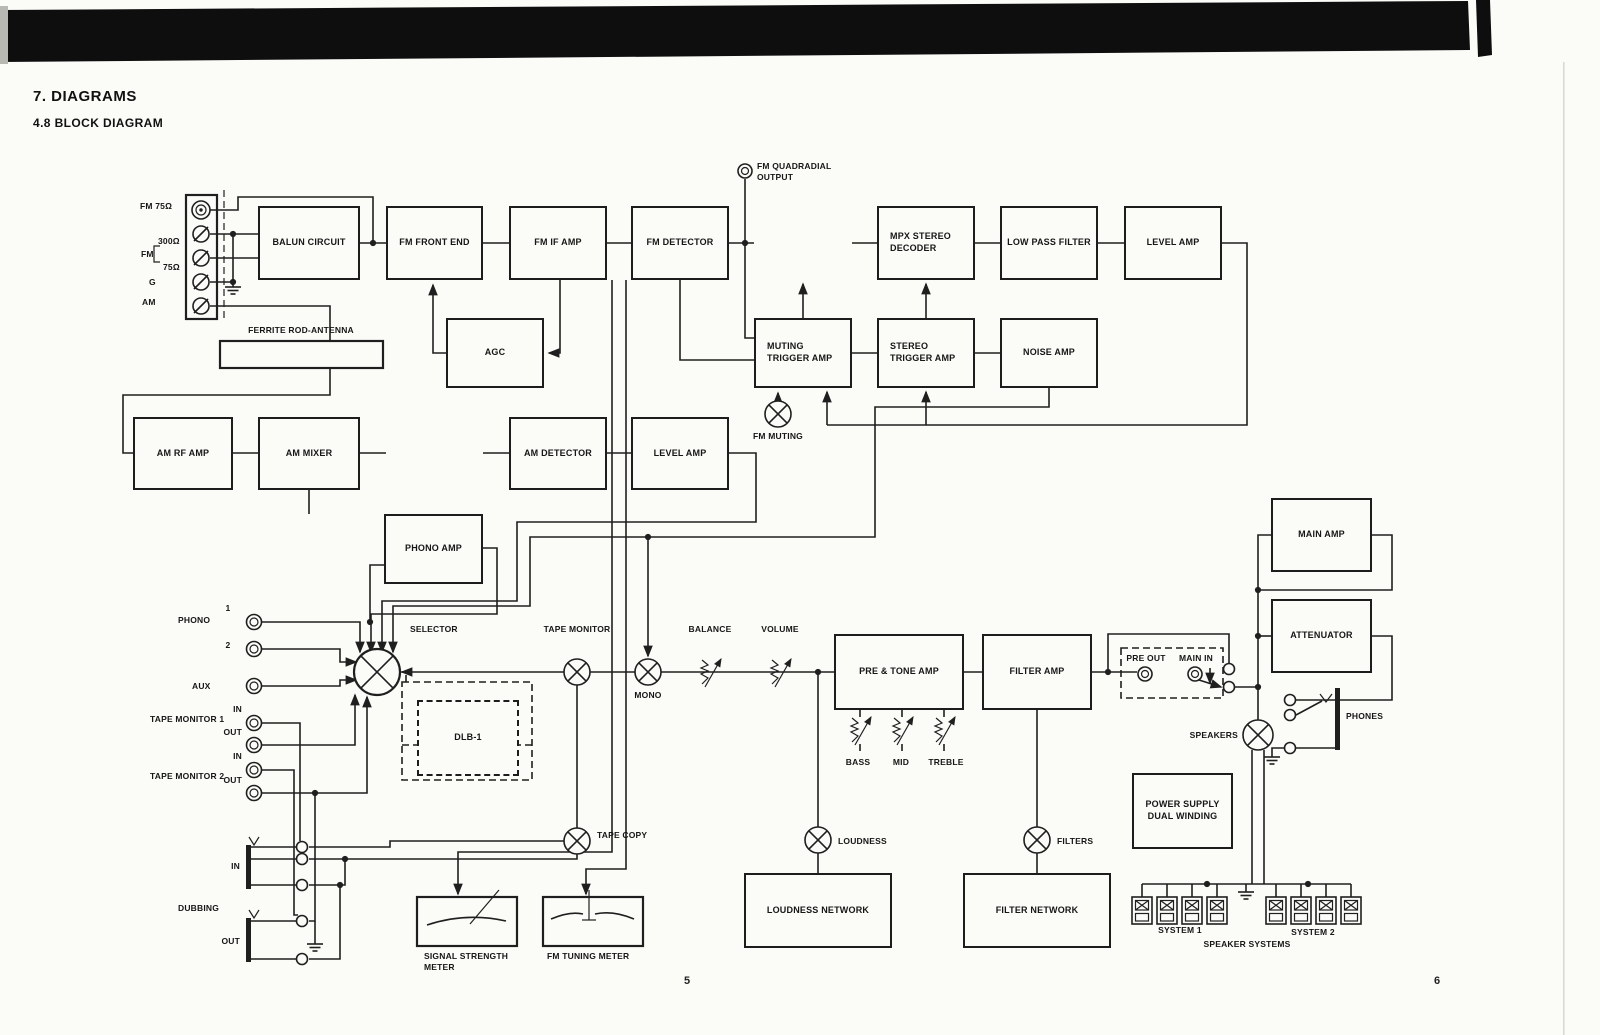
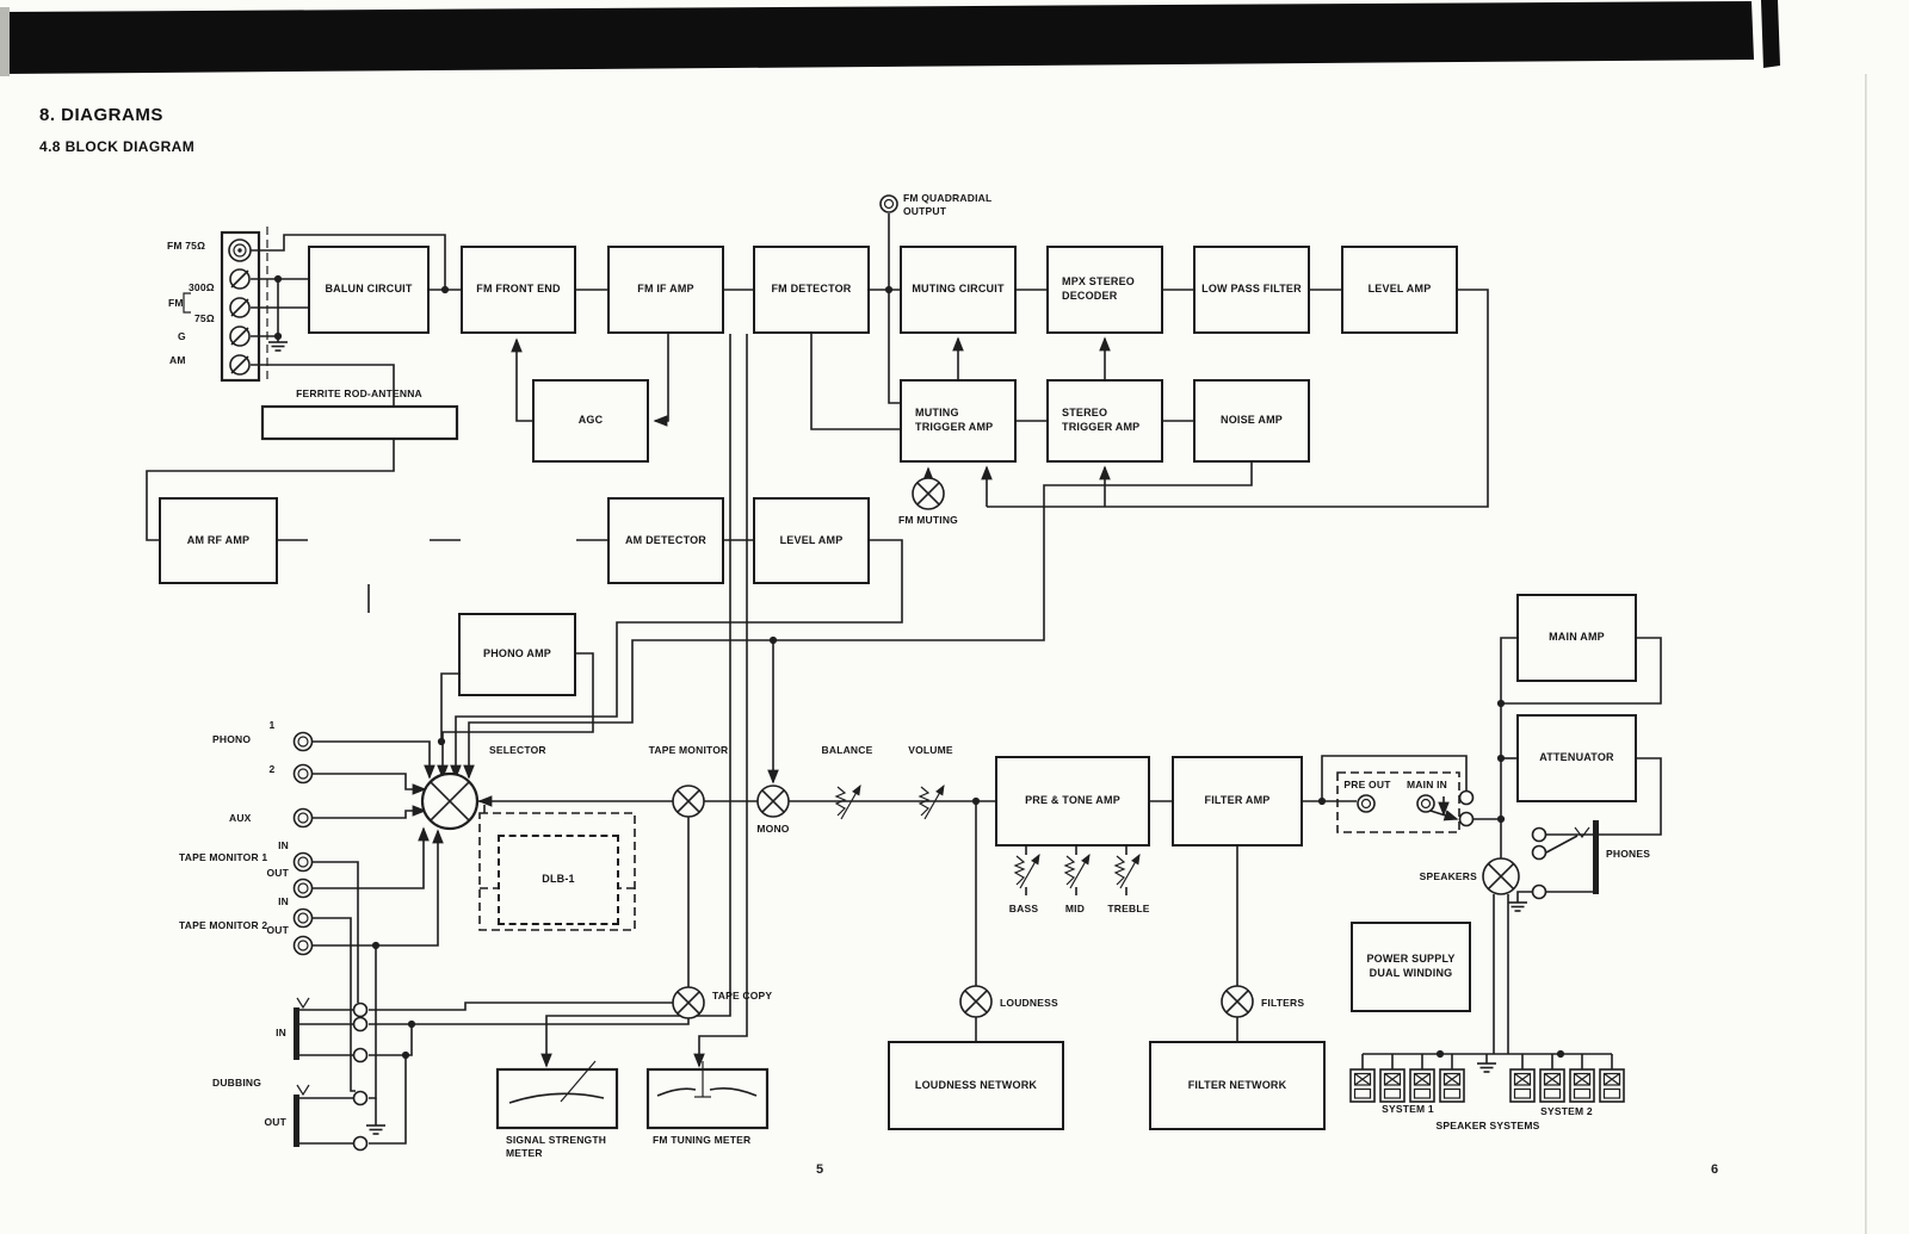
- 7. DIAGRAMS
+ 8. DIAGRAMS
  4.8 BLOCK DIAGRAM
  BALUN CIRCUIT
  FM FRONT END
  FM IF AMP
  FM DETECTOR
+ MUTING CIRCUIT
  MPX STEREO DECODER
  LOW PASS FILTER
  LEVEL AMP
  AGC
  MUTING TRIGGER AMP
  STEREO TRIGGER AMP
  NOISE AMP
  AM RF AMP
- AM MIXER
  AM DETECTOR
  LEVEL AMP
  PHONO AMP
  MAIN AMP
  ATTENUATOR
  PRE & TONE AMP
  FILTER AMP
  POWER SUPPLY DUAL WINDING
  LOUDNESS NETWORK
  FILTER NETWORK
  DLB-1
  FM 75Ω
  300Ω
  FM
  75Ω
  G
  AM
  FERRITE ROD-ANTENNA
  FM QUADRADIAL
  OUTPUT
  FM MUTING
  PHONO
  1
  2
  AUX
  TAPE MONITOR 1
  IN
  OUT
  TAPE MONITOR 2
  IN
  OUT
  SELECTOR
  TAPE MONITOR
  MONO
  BALANCE
  VOLUME
  BASS
  MID
  TREBLE
  PRE OUT
  MAIN IN
  SPEAKERS
  PHONES
  LOUDNESS
  FILTERS
  TAPE COPY
  DUBBING
  IN
  OUT
  SIGNAL STRENGTH
  METER
  FM TUNING METER
  SYSTEM 1
  SYSTEM 2
  SPEAKER SYSTEMS
  5
  6
